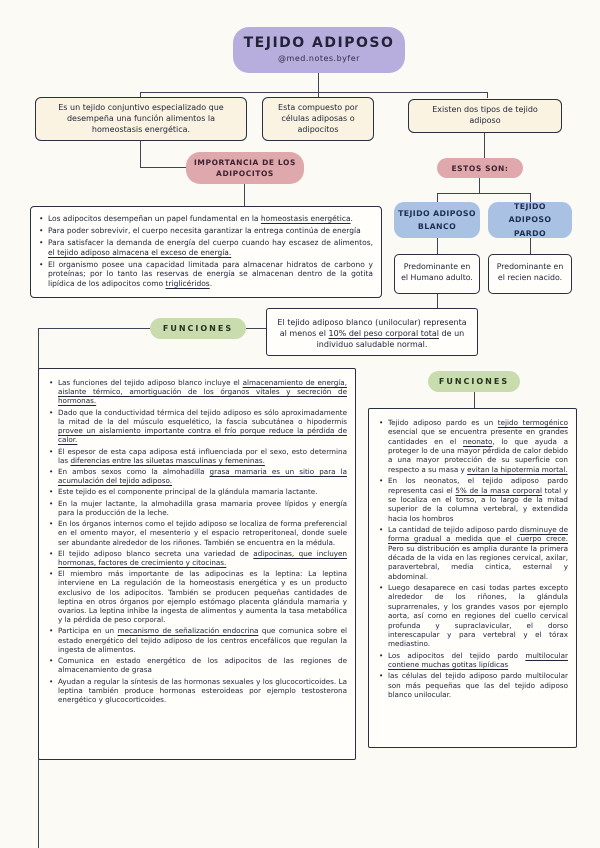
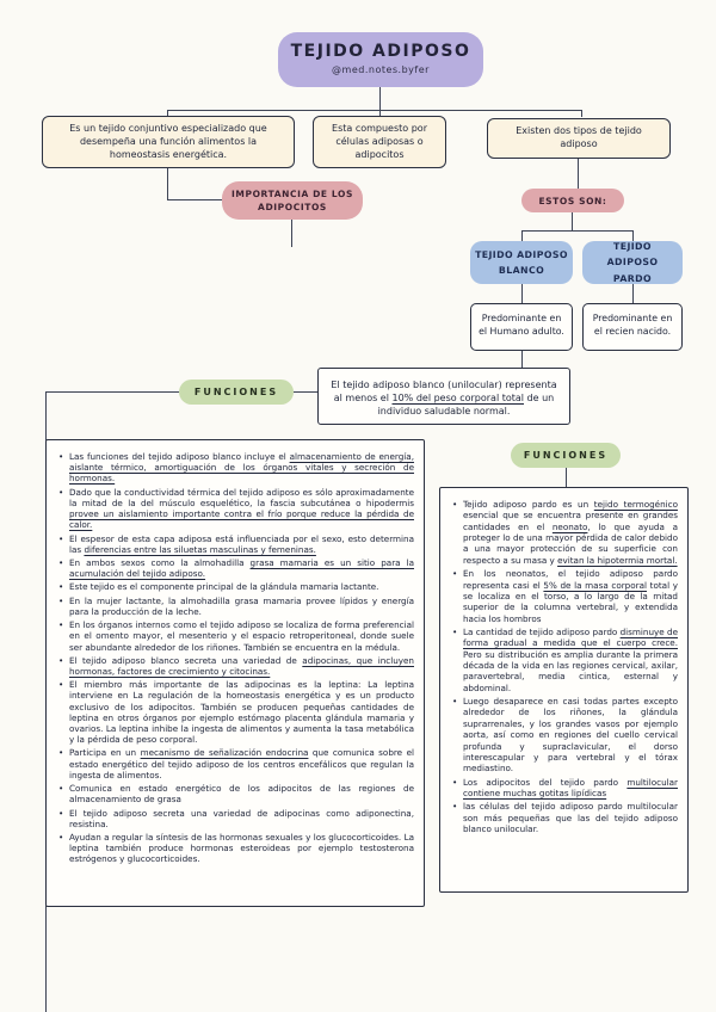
  TEJIDO ADIPOSO
  @med.notes.byfer
  Es un tejido conjuntivo especializado que desempeña una función alimentos la homeostasis energética.
  Esta compuesto por células adiposas o adipocitos
  Existen dos tipos de tejido adiposo
  IMPORTANCIA DE LOS ADIPOCITOS
  ESTOS SON:
- Los adipocitos desempeñan un papel fundamental en la homeostasis energética.
- Para poder sobrevivir, el cuerpo necesita garantizar la entrega continúa de energía
- Para satisfacer la demanda de energía del cuerpo cuando hay escasez de alimentos, el tejido adiposo almacena el exceso de energía.
- El organismo posee una capacidad limitada para almacenar hidratos de carbono y proteínas; por lo tanto las reservas de energía se almacenan dentro de la gotita lipídica de los adipocitos como triglicéridos.
  TEJIDO ADIPOSO BLANCO
  TEJIDO ADIPOSO PARDO
  Predominante en el Humano adulto.
  Predominante en el recien nacido.
  FUNCIONES
  El tejido adiposo blanco (unilocular) representa al menos el 10% del peso corporal total de un individuo saludable normal.
  Las funciones del tejido adiposo blanco incluye el almacenamiento de energía, aislante térmico, amortiguación de los órganos vitales y secreción de hormonas.
  Dado que la conductividad térmica del tejido adiposo es sólo aproximadamente la mitad de la del músculo esquelético, la fascia subcutánea o hipodermis provee un aislamiento importante contra el frío porque reduce la pérdida de calor.
  El espesor de esta capa adiposa está influenciada por el sexo, esto determina las diferencias entre las siluetas masculinas y femeninas.
  En ambos sexos como la almohadilla grasa mamaria es un sitio para la acumulación del tejido adiposo.
  Este tejido es el componente principal de la glándula mamaria lactante.
  En la mujer lactante, la almohadilla grasa mamaria provee lípidos y energía para la producción de la leche.
  En los órganos internos como el tejido adiposo se localiza de forma preferencial en el omento mayor, el mesenterio y el espacio retroperitoneal, donde suele ser abundante alrededor de los riñones. También se encuentra en la médula.
  El tejido adiposo blanco secreta una variedad de adipocinas, que incluyen hormonas, factores de crecimiento y citocinas.
  El miembro más importante de las adipocinas es la leptina: La leptina interviene en La regulación de la homeostasis energética y es un producto exclusivo de los adipocitos. También se producen pequeñas cantidades de leptina en otros órganos por ejemplo estómago placenta glándula mamaria y ovarios. La leptina inhibe la ingesta de alimentos y aumenta la tasa metabólica y la pérdida de peso corporal.
  Participa en un mecanismo de señalización endocrina que comunica sobre el estado energético del tejido adiposo de los centros encefálicos que regulan la ingesta de alimentos.
  Comunica en estado energético de los adipocitos de las regiones de almacenamiento de grasa
+ El tejido adiposo secreta una variedad de adipocinas como adiponectina, resistina.
- Ayudan a regular la síntesis de las hormonas sexuales y los glucocorticoides. La leptina también produce hormonas esteroideas por ejemplo testosterona energético y glucocorticoides.
+ Ayudan a regular la síntesis de las hormonas sexuales y los glucocorticoides. La leptina también produce hormonas esteroideas por ejemplo testosterona estrógenos y glucocorticoides.
  FUNCIONES
  Tejido adiposo pardo es un tejido termogénico esencial que se encuentra presente en grandes cantidades en el neonato, lo que ayuda a proteger lo de una mayor pérdida de calor debido a una mayor protección de su superficie con respecto a su masa y evitan la hipotermia mortal.
  En los neonatos, el tejido adiposo pardo representa casi el 5% de la masa corporal total y se localiza en el torso, a lo largo de la mitad superior de la columna vertebral, y extendida hacia los hombros
  La cantidad de tejido adiposo pardo disminuye de forma gradual a medida que el cuerpo crece. Pero su distribución es amplia durante la primera década de la vida en las regiones cervical, axilar, paravertebral, media cintica, esternal y abdominal.
  Luego desaparece en casi todas partes excepto alrededor de los riñones, la glándula suprarrenales, y los grandes vasos por ejemplo aorta, así como en regiones del cuello cervical profunda y supraclavicular, el dorso interescapular y para vertebral y el tórax mediastino.
  Los adipocitos del tejido pardo multilocular contiene muchas gotitas lipídicas
  las células del tejido adiposo pardo multilocular son más pequeñas que las del tejido adiposo blanco unilocular.
